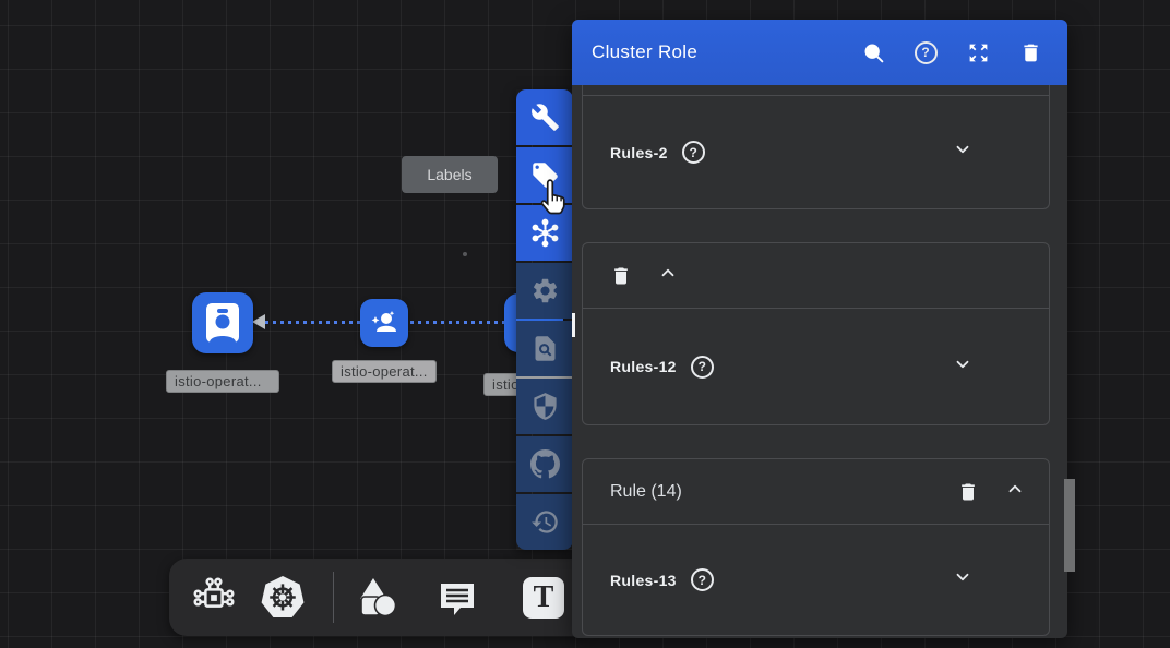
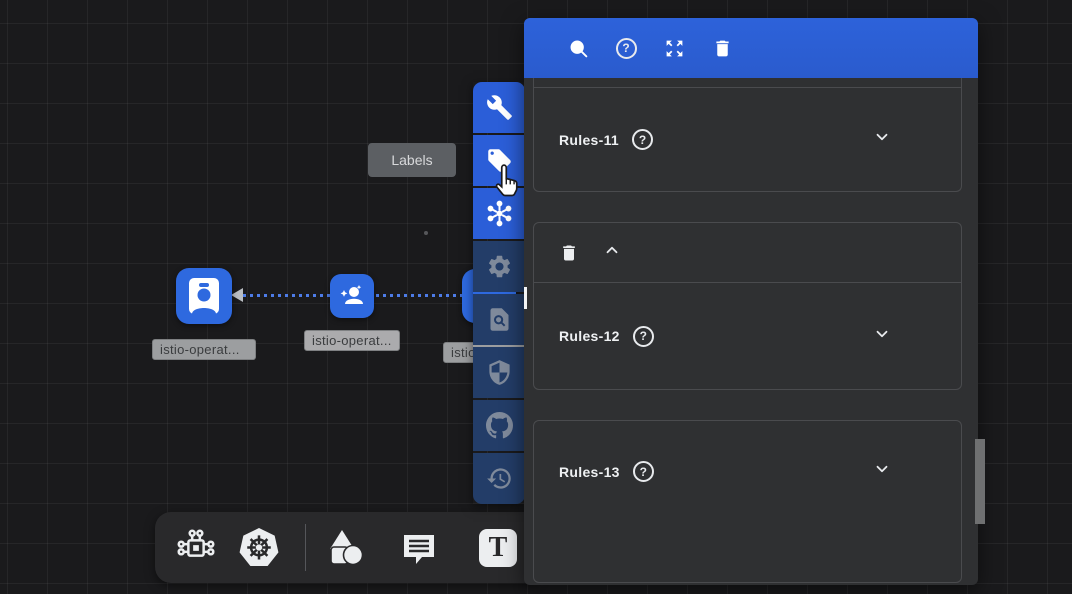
  istio-operat...
  istio-operat...
  T
  Labels
- Cluster Role
  ?
- Rules-2
+ Rules-11
  ?
  Rules-12
  ?
- Rule (14)
  Rules-13
  ?
